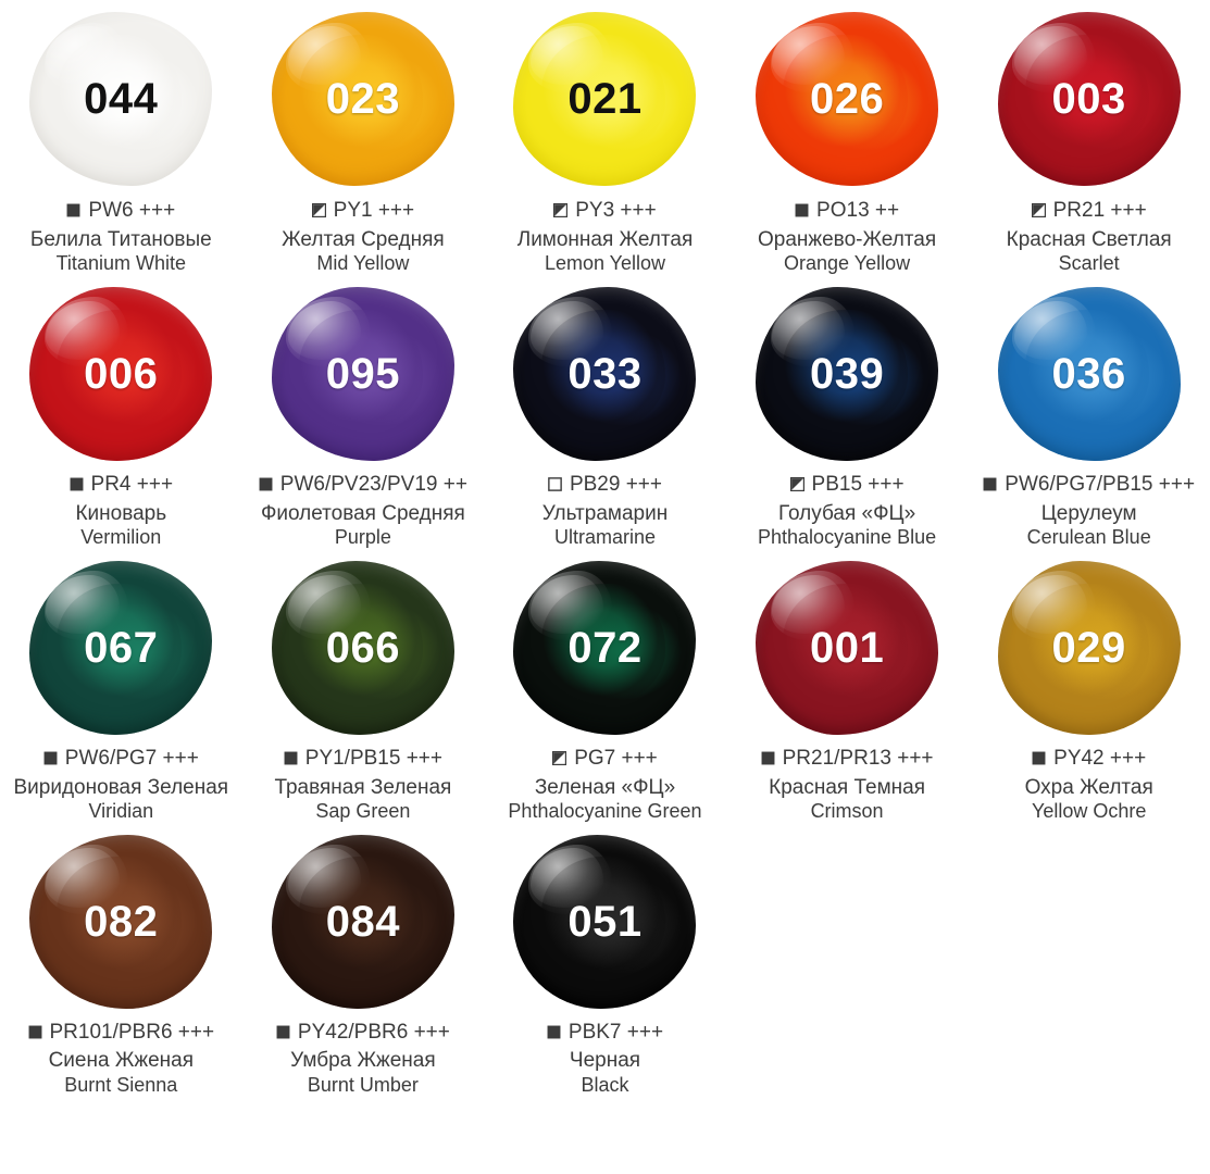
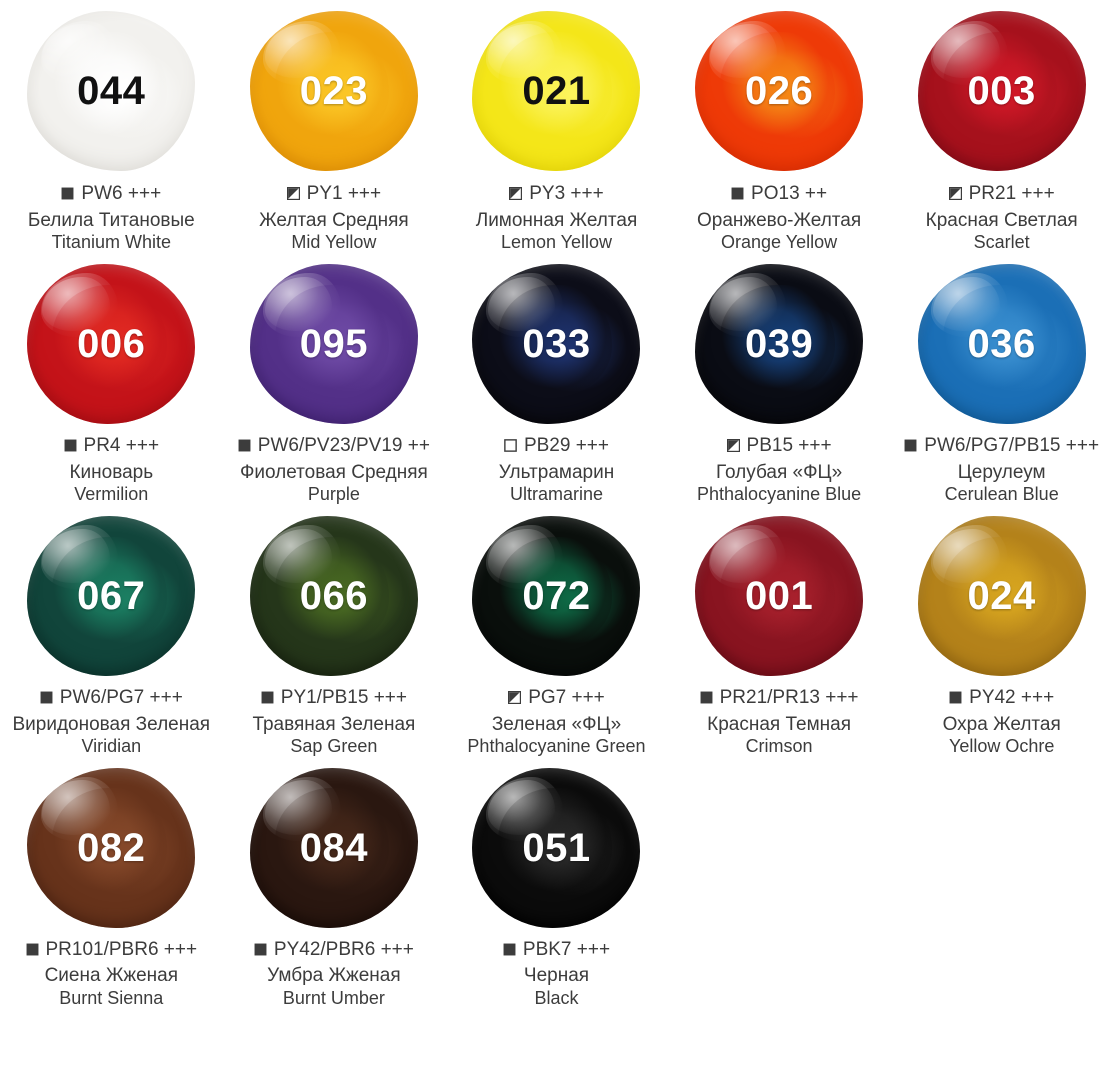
  044
  PW6 +++
  Белила Титановые
  Titanium White
  023
  PY1 +++
  Желтая Средняя
  Mid Yellow
  021
  PY3 +++
  Лимонная Желтая
  Lemon Yellow
  026
  PO13 ++
  Оранжево-Желтая
  Orange Yellow
  003
  PR21 +++
  Красная Светлая
  Scarlet
  006
  PR4 +++
  Киноварь
  Vermilion
  095
  PW6/PV23/PV19 ++
  Фиолетовая Средняя
  Purple
  033
  PB29 +++
  Ультрамарин
  Ultramarine
  039
  PB15 +++
  Голубая «ФЦ»
  Phthalocyanine Blue
  036
  PW6/PG7/PB15 +++
  Церулеум
  Cerulean Blue
  067
  PW6/PG7 +++
  Виридоновая Зеленая
  Viridian
  066
  PY1/PB15 +++
  Травяная Зеленая
  Sap Green
  072
  PG7 +++
  Зеленая «ФЦ»
  Phthalocyanine Green
  001
  PR21/PR13 +++
  Красная Темная
  Crimson
- 029
+ 024
  PY42 +++
  Охра Желтая
  Yellow Ochre
  082
  PR101/PBR6 +++
  Сиена Жженая
  Burnt Sienna
  084
  PY42/PBR6 +++
  Умбра Жженая
  Burnt Umber
  051
  PBK7 +++
  Черная
  Black
